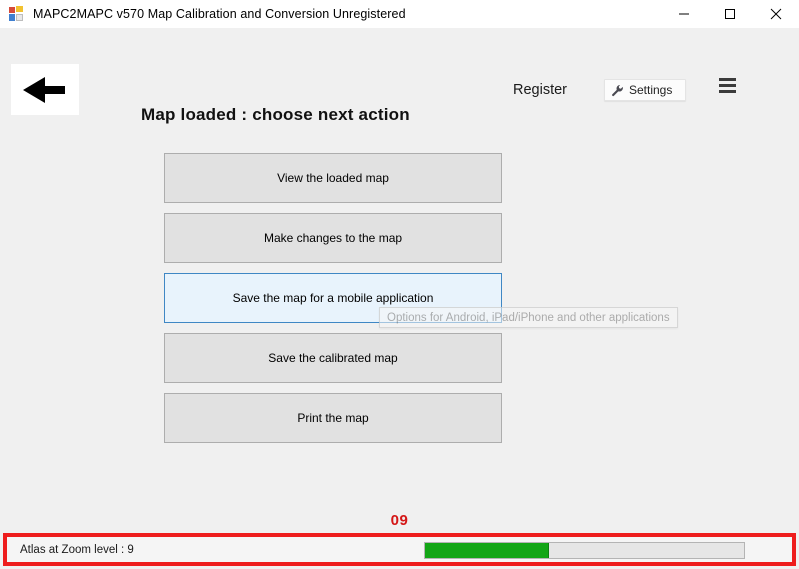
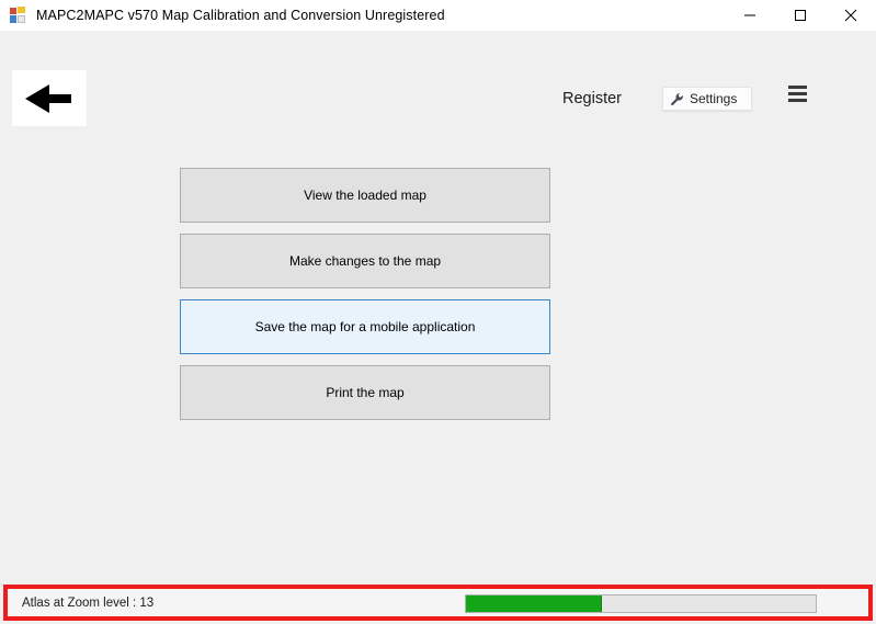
  MAPC2MAPC v570 Map Calibration and Conversion Unregistered
  Register
  Settings
- Map loaded : choose next action
  View the loaded map
  Make changes to the map
  Save the map for a mobile application
- Save the calibrated map
  Print the map
- Options for Android, iPad/iPhone and other applications
- 09
- Atlas at Zoom level : 9
+ Atlas at Zoom level : 13
